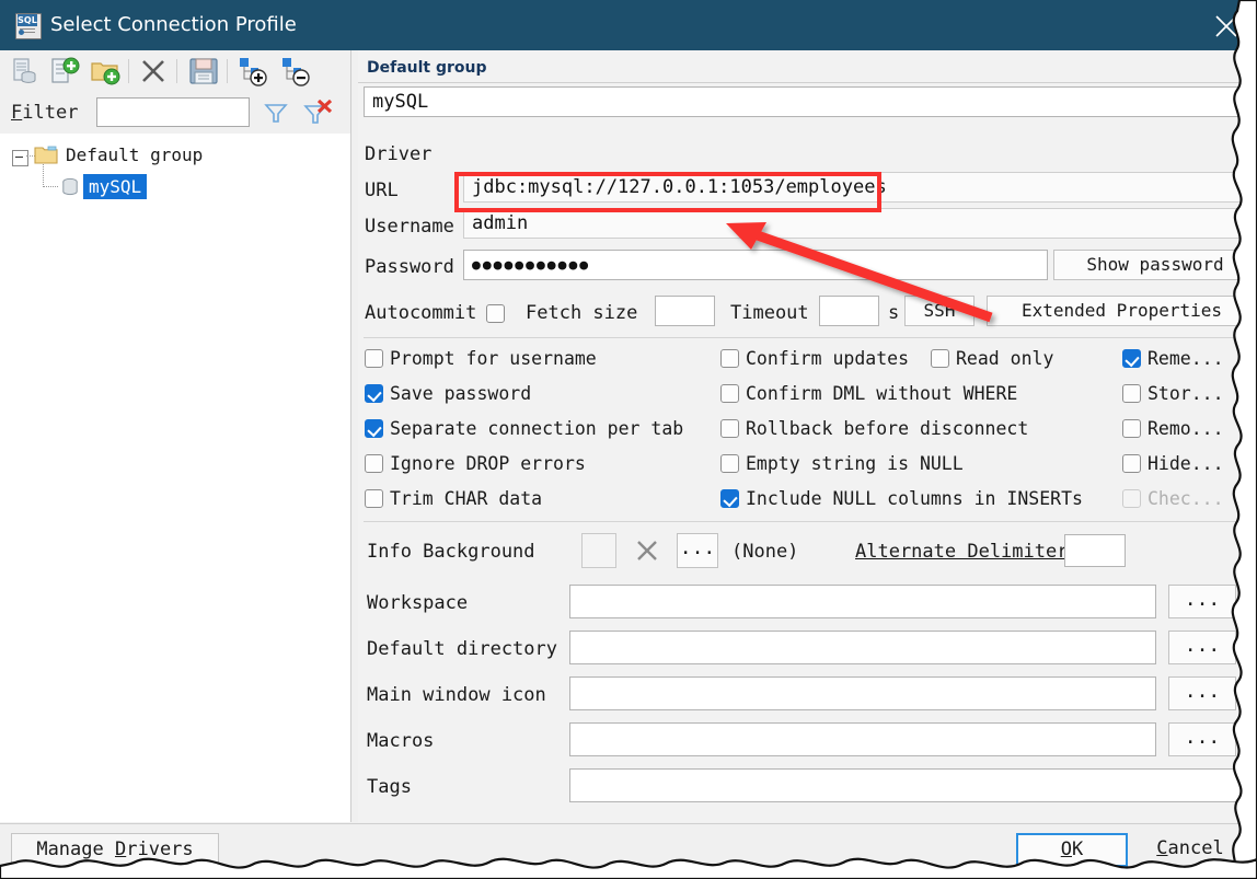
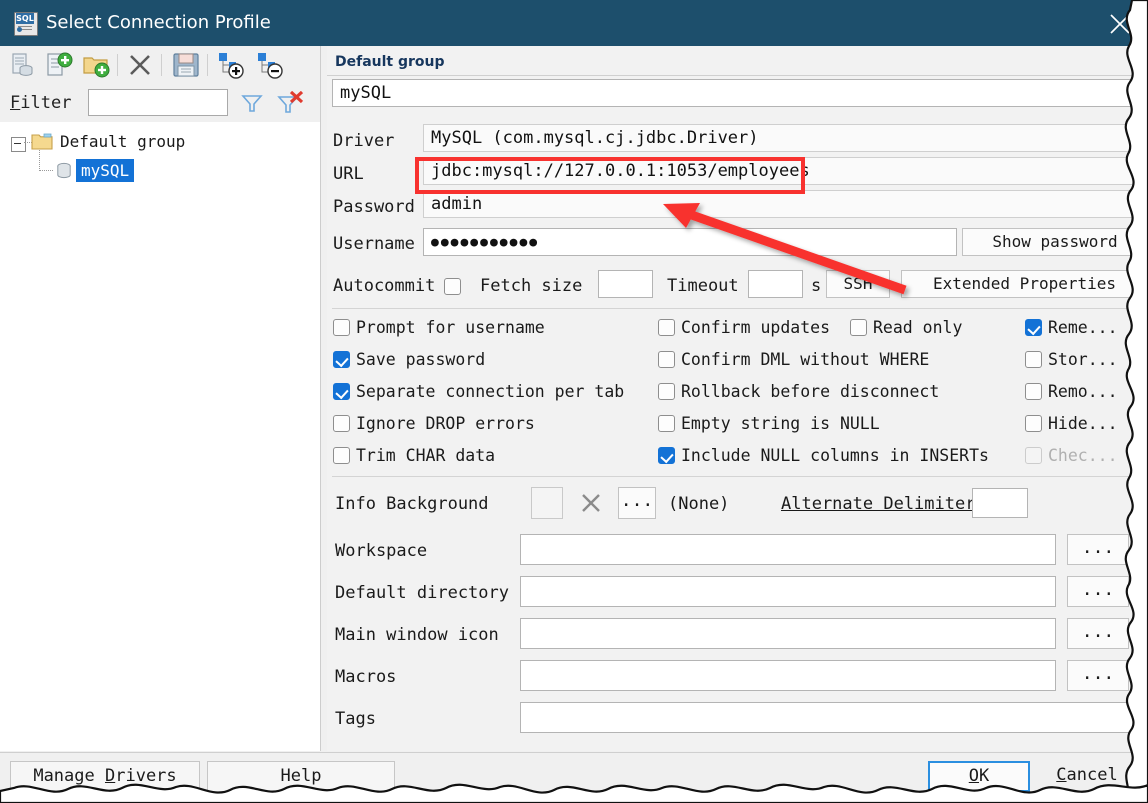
  SQL
  Select Connection Profile
  Filter
  Default group
  mySQL
  Default group
  mySQL
  Driver
+ MySQL (com.mysql.cj.jdbc.Driver)
  URL
  jdbc:mysql://127.0.0.1:1053/employees
- Username
+ Password
  admin
- Password
+ Username
  ●●●●●●●●●●●
  Show password
  Autocommit
  Fetch size
  Timeout
  s
  SSH
  Extended Properties
  Prompt for username
  Save password
  Separate connection per tab
  Ignore DROP errors
  Trim CHAR data
  Confirm updates
  Read only
  Confirm DML without WHERE
  Rollback before disconnect
  Empty string is NULL
  Include NULL columns in INSERTs
  Reme...
  Stor...
  Remo...
  Hide...
  Chec...
  Info Background
  ...
  (None)
  Alternate Delimiter
  Workspace
  ...
  Default directory
  ...
  Main window icon
  ...
  Macros
  ...
  Tags
  Manage Drivers
+ Help
  OK
  Cancel
